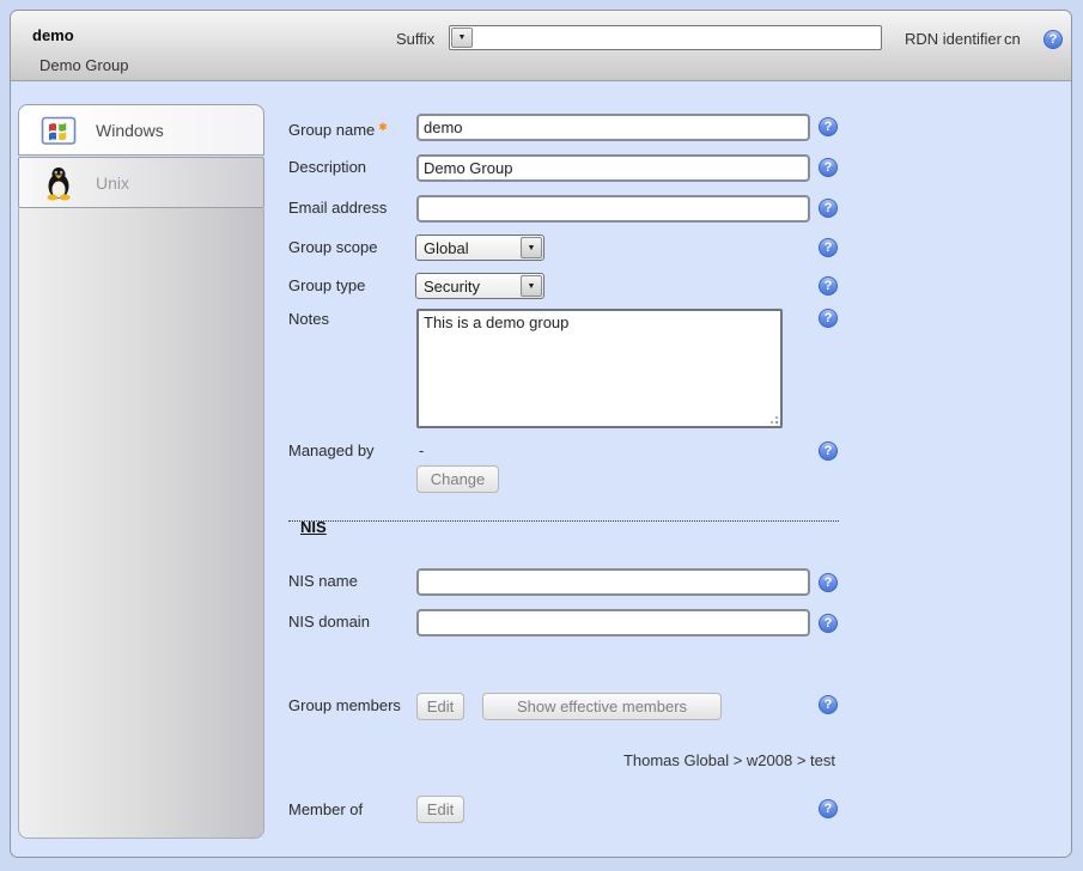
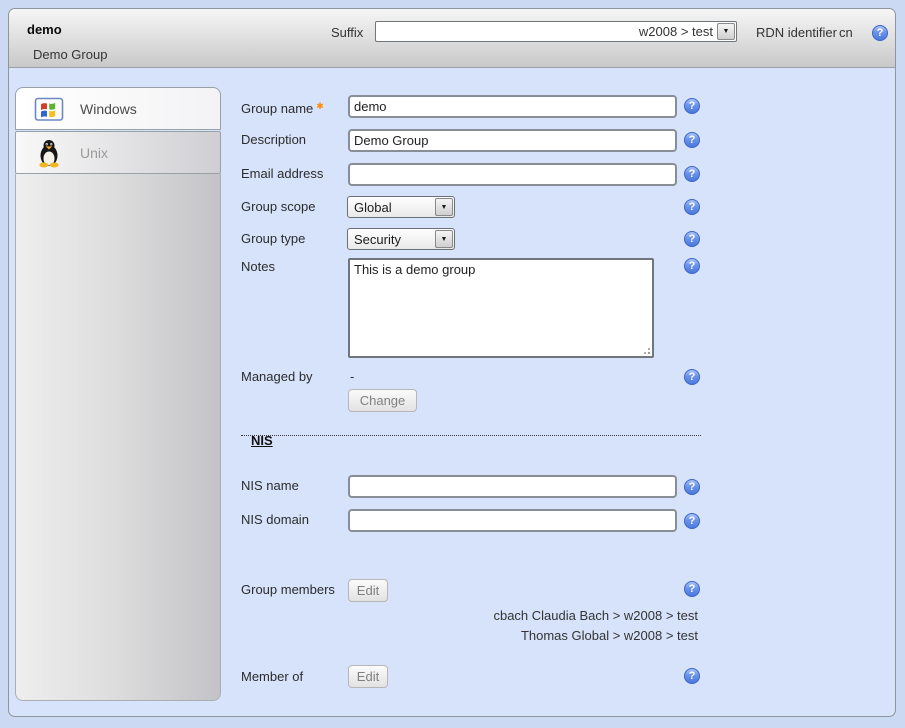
  demo
  Demo Group
  Suffix
+ w2008 > test
  RDN identifier
  cn
  ?
  Windows
  Unix
  Group name ✱
  demo
  ?
  Description
  Demo Group
  ?
  Email address
  ?
  Group scope
  Global
  ?
  Group type
  Security
  ?
  Notes
  This is a demo group
  ?
  Managed by
  -
  Change
  ?
  NIS
  NIS name
  ?
  NIS domain
  ?
  Group members
  Edit
- Show effective members
  ?
+ cbach Claudia Bach > w2008 > test
  Thomas Global > w2008 > test
  Member of
  Edit
  ?
